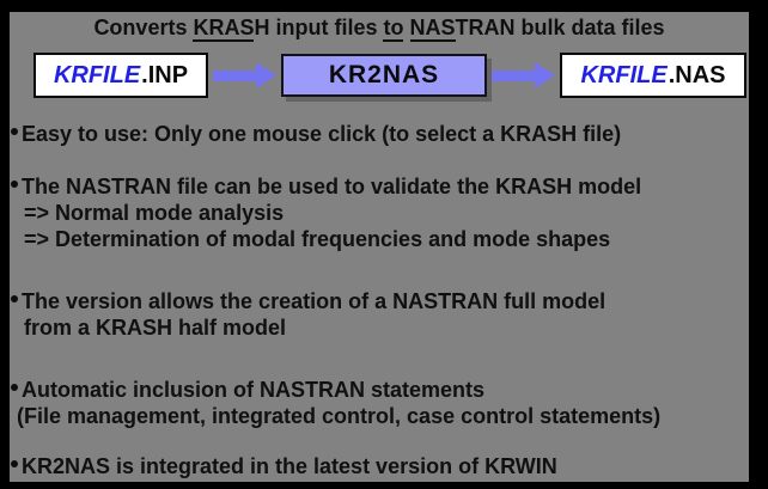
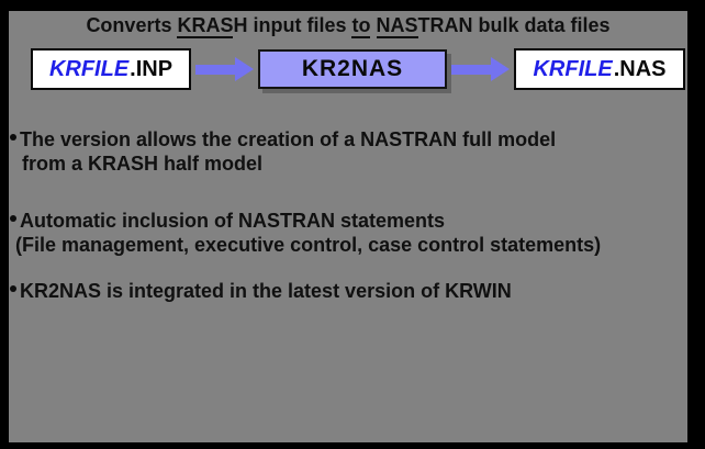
  Converts KRASH input files to NASTRAN bulk data files
  KRFILE
  .INP
  KR2NAS
  KRFILE
  .NAS
- Easy to use: Only one mouse click (to select a KRASH file)
- The NASTRAN file can be used to validate the KRASH model
- => Normal mode analysis
- => Determination of modal frequencies and mode shapes
  The version allows the creation of a NASTRAN full model
  from a KRASH half model
  Automatic inclusion of NASTRAN statements
- (File management, integrated control, case control statements)
+ (File management, executive control, case control statements)
  KR2NAS is integrated in the latest version of KRWIN
